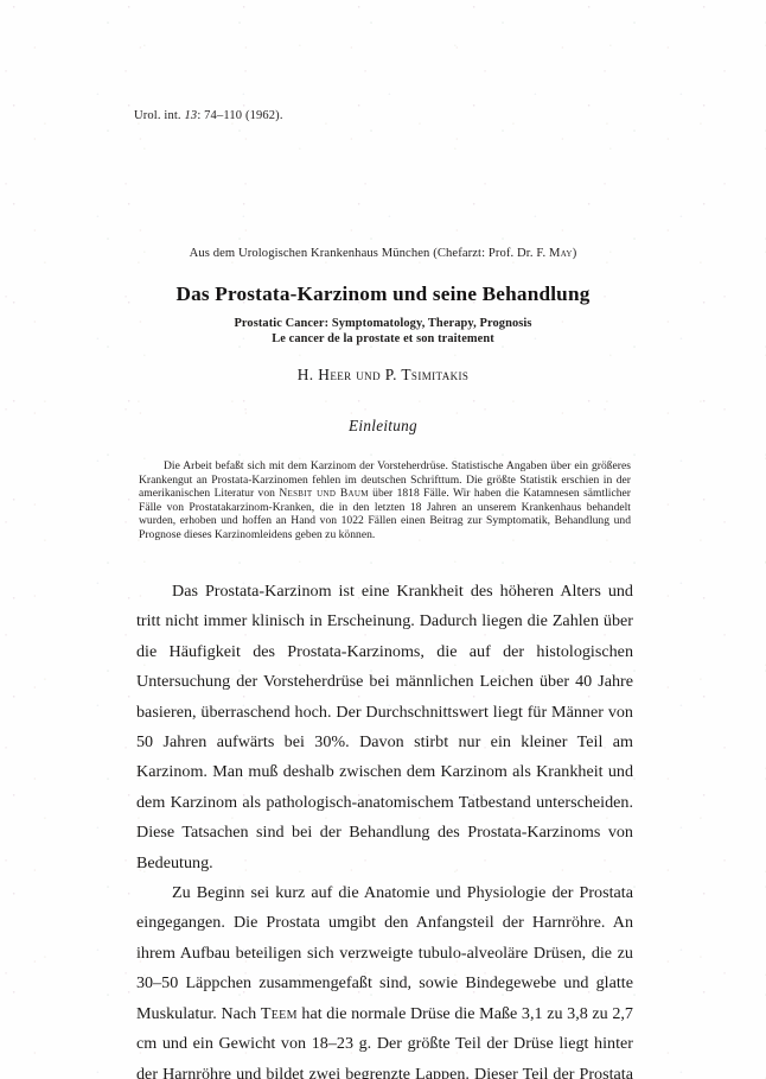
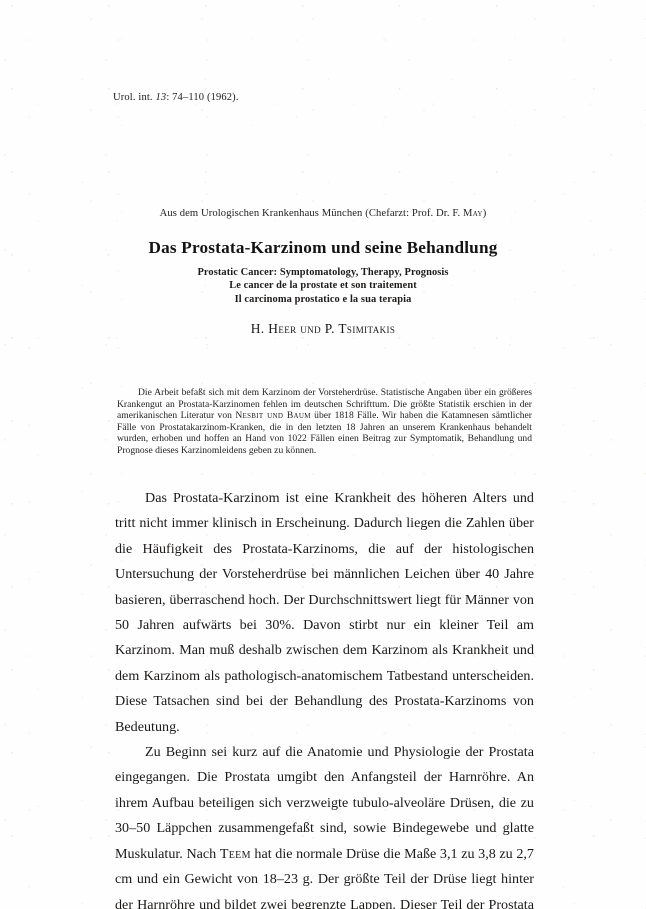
  Urol. int. 13: 74–110 (1962).
  Aus dem Urologischen Krankenhaus München (Chefarzt: Prof. Dr. F. May)
  Das Prostata-Karzinom und seine Behandlung
  Prostatic Cancer: Symptomatology, Therapy, Prognosis
  Le cancer de la prostate et son traitement
+ Il carcinoma prostatico e la sua terapia
  H. Heer und P. Tsimitakis
- Einleitung
  Die Arbeit befaßt sich mit dem Karzinom der Vorsteherdrüse. Statistische Angaben über ein größeres Krankengut an Prostata-Karzinomen fehlen im deutschen Schrifttum. Die größte Statistik erschien in der amerikanischen Literatur von Nesbit und Baum über 1818 Fälle. Wir haben die Katamnesen sämtlicher Fälle von Prostatakarzinom-Kranken, die in den letzten 18 Jahren an unserem Krankenhaus behandelt wurden, erhoben und hoffen an Hand von 1022 Fällen einen Beitrag zur Symptomatik, Behandlung und Prognose dieses Karzinomleidens geben zu können.
  Das Prostata-Karzinom ist eine Krankheit des höheren Alters und tritt nicht immer klinisch in Erscheinung. Dadurch liegen die Zahlen über die Häufigkeit des Prostata-Karzinoms, die auf der histologischen Untersuchung der Vorsteherdrüse bei männlichen Leichen über 40 Jahre basieren, überraschend hoch. Der Durchschnittswert liegt für Männer von 50 Jahren aufwärts bei 30%. Davon stirbt nur ein kleiner Teil am Karzinom. Man muß deshalb zwischen dem Karzinom als Krankheit und dem Karzinom als pathologisch-anatomischem Tatbestand unterscheiden. Diese Tatsachen sind bei der Behandlung des Prostata-Karzinoms von Bedeutung.
  Zu Beginn sei kurz auf die Anatomie und Physiologie der Prostata eingegangen. Die Prostata umgibt den Anfangsteil der Harnröhre. An ihrem Aufbau beteiligen sich verzweigte tubulo-alveoläre Drüsen, die zu 30–50 Läppchen zusammengefaßt sind, sowie Bindegewebe und glatte Muskulatur. Nach Teem hat die normale Drüse die Maße 3,1 zu 3,8 zu 2,7 cm und ein Gewicht von 18–23 g. Der größte Teil der Drüse liegt hinter der Harnröhre und bildet zwei begrenzte Lappen. Dieser Teil der Prostata
